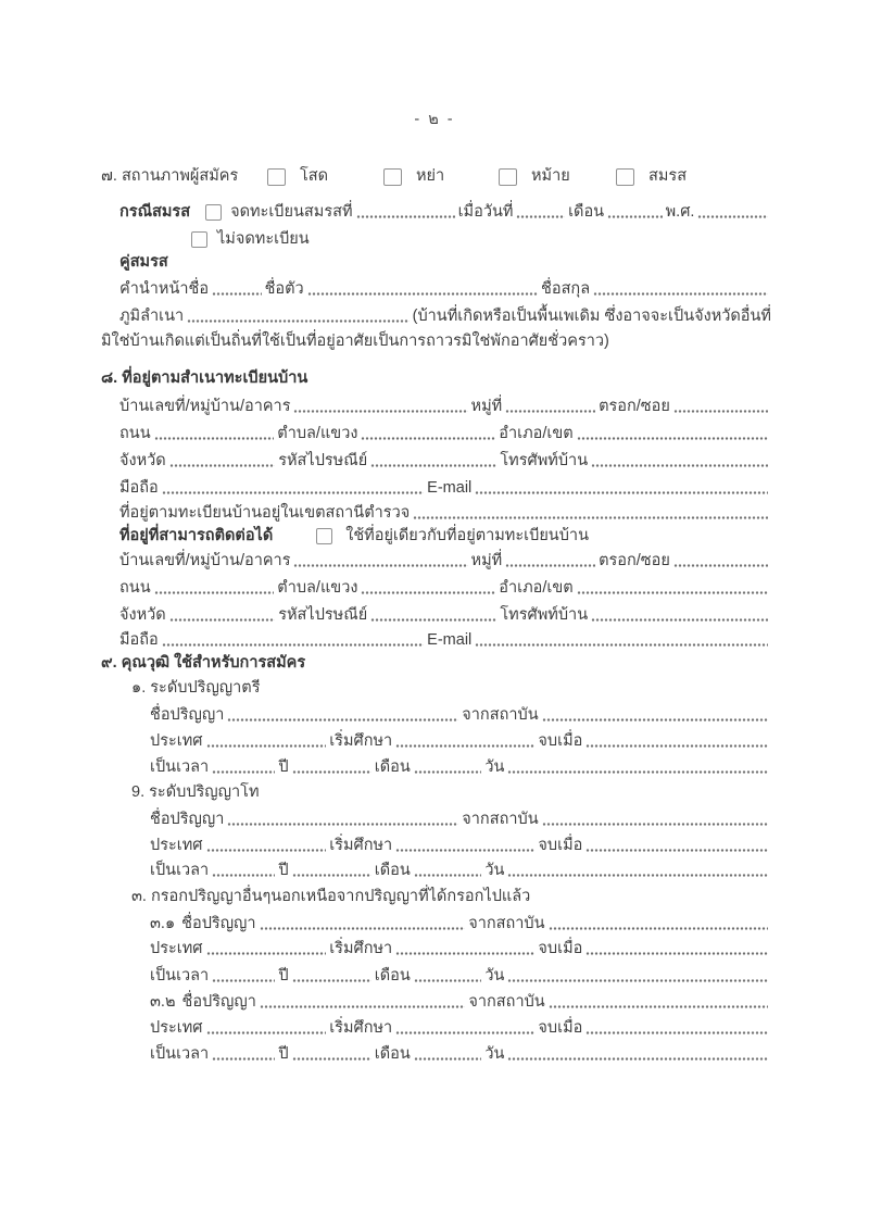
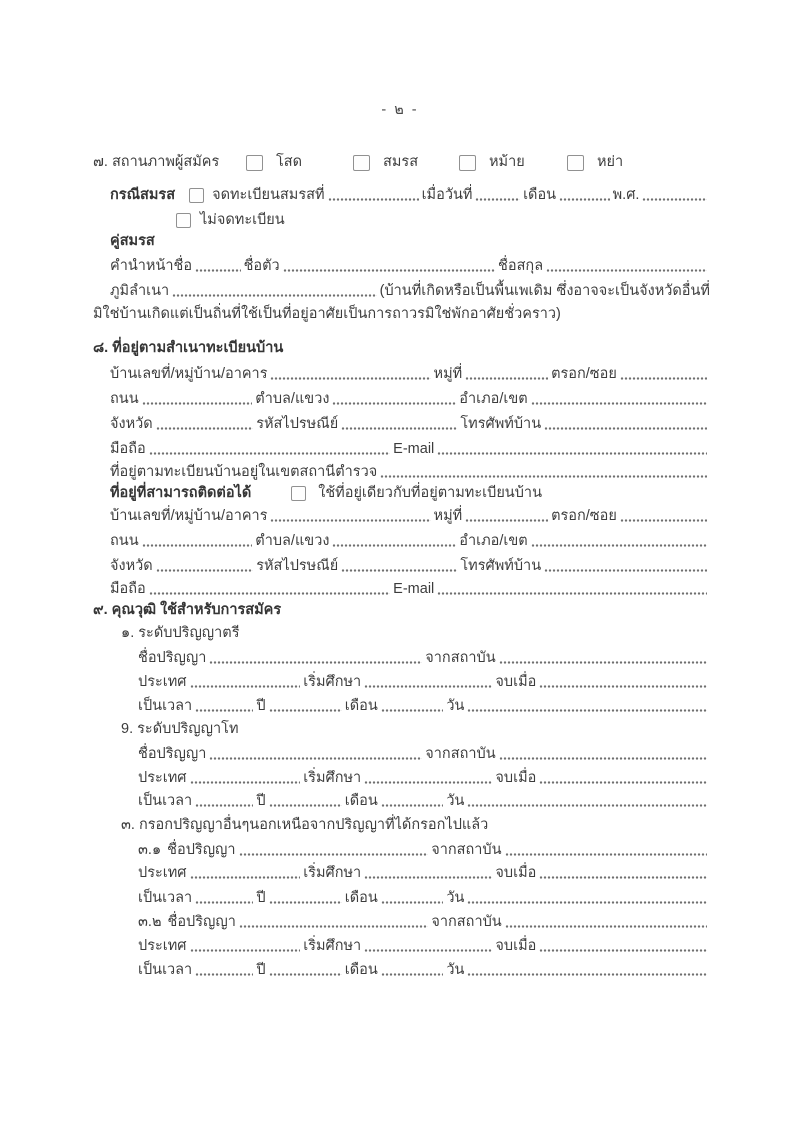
  - ๒ -
  ๗. สถานภาพผู้สมัคร
  โสด
- หย่า
+ สมรส
  หม้าย
- สมรส
+ หย่า
  กรณีสมรส
  จดทะเบียนสมรสที่
  เมื่อวันที่
  เดือน
  พ.ศ.
  ไม่จดทะเบียน
  คู่สมรส
  คำนำหน้าชื่อ
  ชื่อตัว
  ชื่อสกุล
  ภูมิลำเนา
  (บ้านที่เกิดหรือเป็นพื้นเพเดิม ซึ่งอาจจะเป็นจังหวัดอื่นที่
  มิใช่บ้านเกิดแต่เป็นถิ่นที่ใช้เป็นที่อยู่อาศัยเป็นการถาวรมิใช่พักอาศัยชั่วคราว)
  ๘. ที่อยู่ตามสำเนาทะเบียนบ้าน
  บ้านเลขที่/หมู่บ้าน/อาคาร
  หมู่ที่
  ตรอก/ซอย
  ถนน
  ตำบล/แขวง
  อำเภอ/เขต
  จังหวัด
  รหัสไปรษณีย์
  โทรศัพท์บ้าน
  มือถือ
  E-mail
  ที่อยู่ตามทะเบียนบ้านอยู่ในเขตสถานีตำรวจ
  ที่อยู่ที่สามารถติดต่อได้
  ใช้ที่อยู่เดียวกับที่อยู่ตามทะเบียนบ้าน
  บ้านเลขที่/หมู่บ้าน/อาคาร
  หมู่ที่
  ตรอก/ซอย
  ถนน
  ตำบล/แขวง
  อำเภอ/เขต
  จังหวัด
  รหัสไปรษณีย์
  โทรศัพท์บ้าน
  มือถือ
  E-mail
  ๙. คุณวุฒิ ใช้สำหรับการสมัคร
  ๑. ระดับปริญญาตรี
  ชื่อปริญญา
  จากสถาบัน
  ประเทศ
  เริ่มศึกษา
  จบเมื่อ
  เป็นเวลา
  ปี
  เดือน
  วัน
  9. ระดับปริญญาโท
  ชื่อปริญญา
  จากสถาบัน
  ประเทศ
  เริ่มศึกษา
  จบเมื่อ
  เป็นเวลา
  ปี
  เดือน
  วัน
  ๓. กรอกปริญญาอื่นๆนอกเหนือจากปริญญาที่ได้กรอกไปแล้ว
  ๓.๑
  ชื่อปริญญา
  จากสถาบัน
  ประเทศ
  เริ่มศึกษา
  จบเมื่อ
  เป็นเวลา
  ปี
  เดือน
  วัน
  ๓.๒
  ชื่อปริญญา
  จากสถาบัน
  ประเทศ
  เริ่มศึกษา
  จบเมื่อ
  เป็นเวลา
  ปี
  เดือน
  วัน
